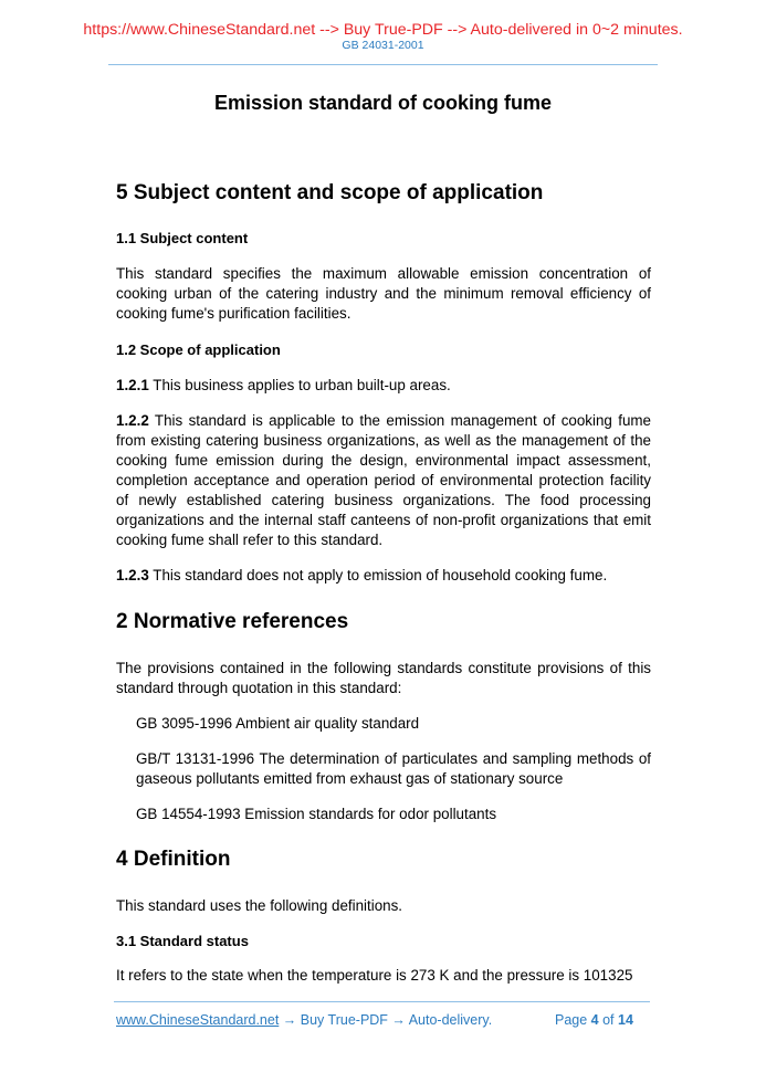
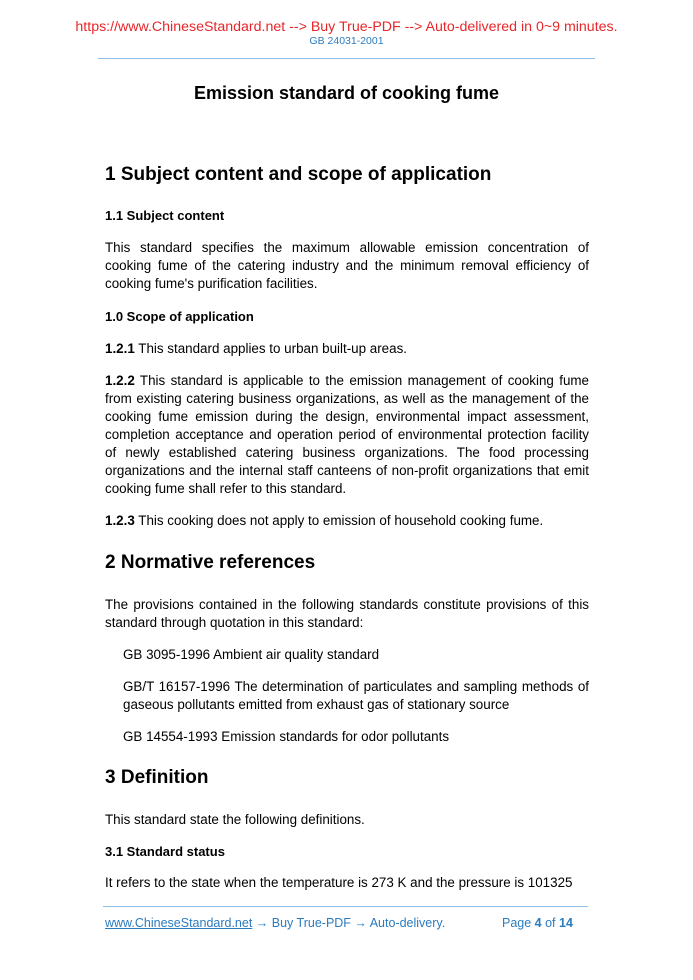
- https://www.ChineseStandard.net --> Buy True-PDF --> Auto-delivered in 0~2 minutes.
+ https://www.ChineseStandard.net --> Buy True-PDF --> Auto-delivered in 0~9 minutes.
  GB 24031-2001
  Emission standard of cooking fume
- 5 Subject content and scope of application
+ 1 Subject content and scope of application
  1.1 Subject content
- This standard specifies the maximum allowable emission concentration of cooking urban of the catering industry and the minimum removal efficiency of cooking fume's purification facilities.
+ This standard specifies the maximum allowable emission concentration of cooking fume of the catering industry and the minimum removal efficiency of cooking fume's purification facilities.
- 1.2 Scope of application
+ 1.0 Scope of application
- 1.2.1 This business applies to urban built-up areas.
+ 1.2.1 This standard applies to urban built-up areas.
  1.2.2 This standard is applicable to the emission management of cooking fume from existing catering business organizations, as well as the management of the cooking fume emission during the design, environmental impact assessment, completion acceptance and operation period of environmental protection facility of newly established catering business organizations. The food processing organizations and the internal staff canteens of non-profit organizations that emit cooking fume shall refer to this standard.
- 1.2.3 This standard does not apply to emission of household cooking fume.
+ 1.2.3 This cooking does not apply to emission of household cooking fume.
  2 Normative references
  The provisions contained in the following standards constitute provisions of this standard through quotation in this standard:
  GB 3095-1996 Ambient air quality standard
- GB/T 13131-1996 The determination of particulates and sampling methods of gaseous pollutants emitted from exhaust gas of stationary source
+ GB/T 16157-1996 The determination of particulates and sampling methods of gaseous pollutants emitted from exhaust gas of stationary source
  GB 14554-1993 Emission standards for odor pollutants
- 4 Definition
+ 3 Definition
- This standard uses the following definitions.
+ This standard state the following definitions.
  3.1 Standard status
  It refers to the state when the temperature is 273 K and the pressure is 101325
  www.ChineseStandard.net → Buy True-PDF → Auto-delivery.
  Page 4 of 14
